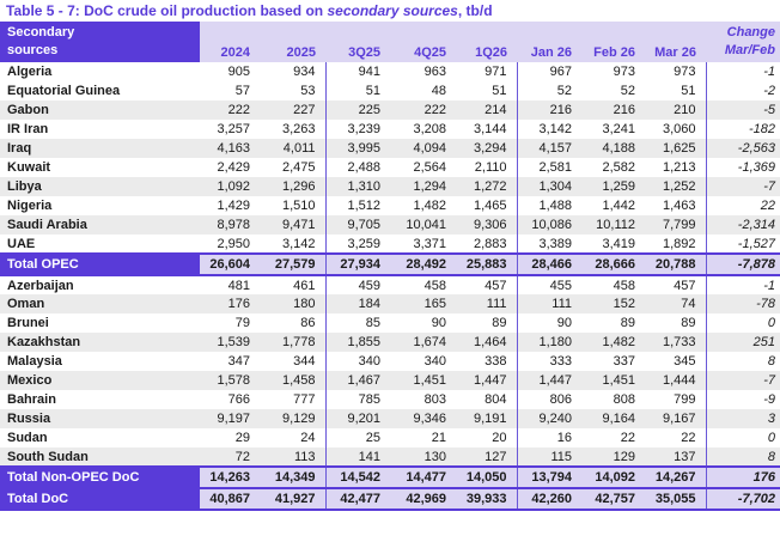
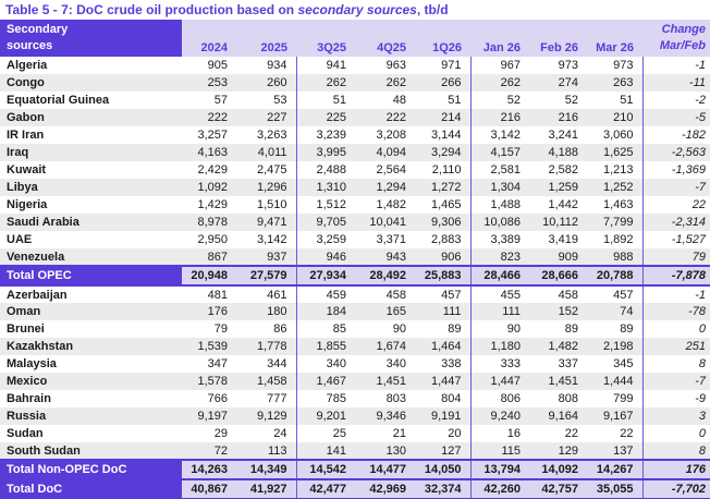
  Table 5 - 7: DoC crude oil production based on secondary sources, tb/d
  Secondary sources	2024	2025	3Q25	4Q25	1Q26	Jan 26	Feb 26	Mar 26	Change Mar/Feb
  Algeria	905	934	941	963	971	967	973	973	-1
+ Congo	253	260	262	262	266	262	274	263	-11
  Equatorial Guinea	57	53	51	48	51	52	52	51	-2
  Gabon	222	227	225	222	214	216	216	210	-5
  IR Iran	3,257	3,263	3,239	3,208	3,144	3,142	3,241	3,060	-182
  Iraq	4,163	4,011	3,995	4,094	3,294	4,157	4,188	1,625	-2,563
  Kuwait	2,429	2,475	2,488	2,564	2,110	2,581	2,582	1,213	-1,369
  Libya	1,092	1,296	1,310	1,294	1,272	1,304	1,259	1,252	-7
  Nigeria	1,429	1,510	1,512	1,482	1,465	1,488	1,442	1,463	22
  Saudi Arabia	8,978	9,471	9,705	10,041	9,306	10,086	10,112	7,799	-2,314
  UAE	2,950	3,142	3,259	3,371	2,883	3,389	3,419	1,892	-1,527
+ Venezuela	867	937	946	943	906	823	909	988	79
- Total OPEC	26,604	27,579	27,934	28,492	25,883	28,466	28,666	20,788	-7,878
+ Total OPEC	20,948	27,579	27,934	28,492	25,883	28,466	28,666	20,788	-7,878
  Azerbaijan	481	461	459	458	457	455	458	457	-1
  Oman	176	180	184	165	111	111	152	74	-78
  Brunei	79	86	85	90	89	90	89	89	0
- Kazakhstan	1,539	1,778	1,855	1,674	1,464	1,180	1,482	1,733	251
+ Kazakhstan	1,539	1,778	1,855	1,674	1,464	1,180	1,482	2,198	251
  Malaysia	347	344	340	340	338	333	337	345	8
  Mexico	1,578	1,458	1,467	1,451	1,447	1,447	1,451	1,444	-7
  Bahrain	766	777	785	803	804	806	808	799	-9
  Russia	9,197	9,129	9,201	9,346	9,191	9,240	9,164	9,167	3
  Sudan	29	24	25	21	20	16	22	22	0
  South Sudan	72	113	141	130	127	115	129	137	8
  Total Non-OPEC DoC	14,263	14,349	14,542	14,477	14,050	13,794	14,092	14,267	176
- Total DoC	40,867	41,927	42,477	42,969	39,933	42,260	42,757	35,055	-7,702
+ Total DoC	40,867	41,927	42,477	42,969	32,374	42,260	42,757	35,055	-7,702
